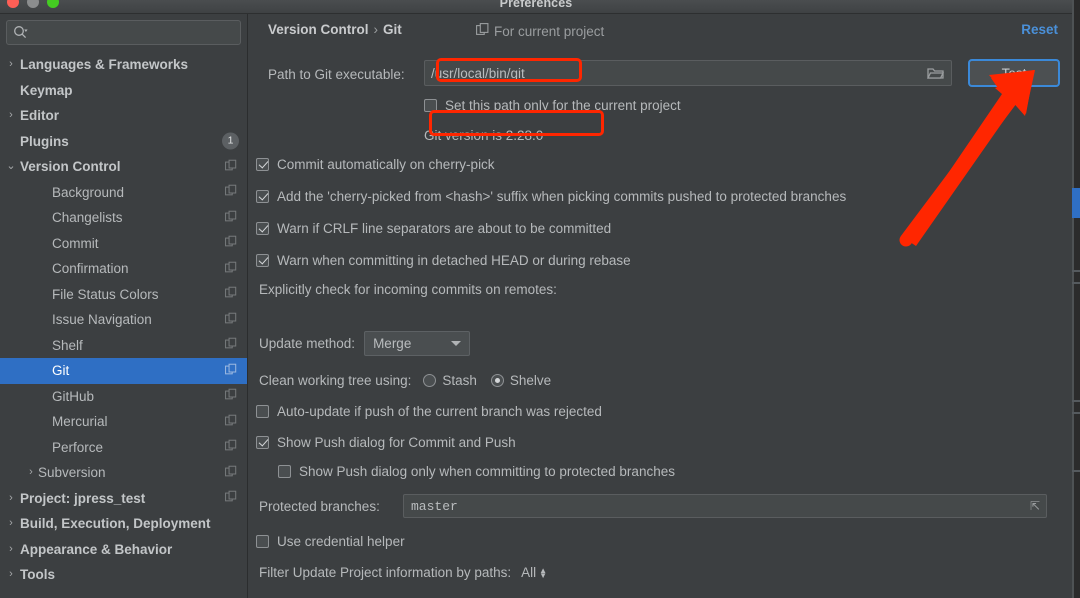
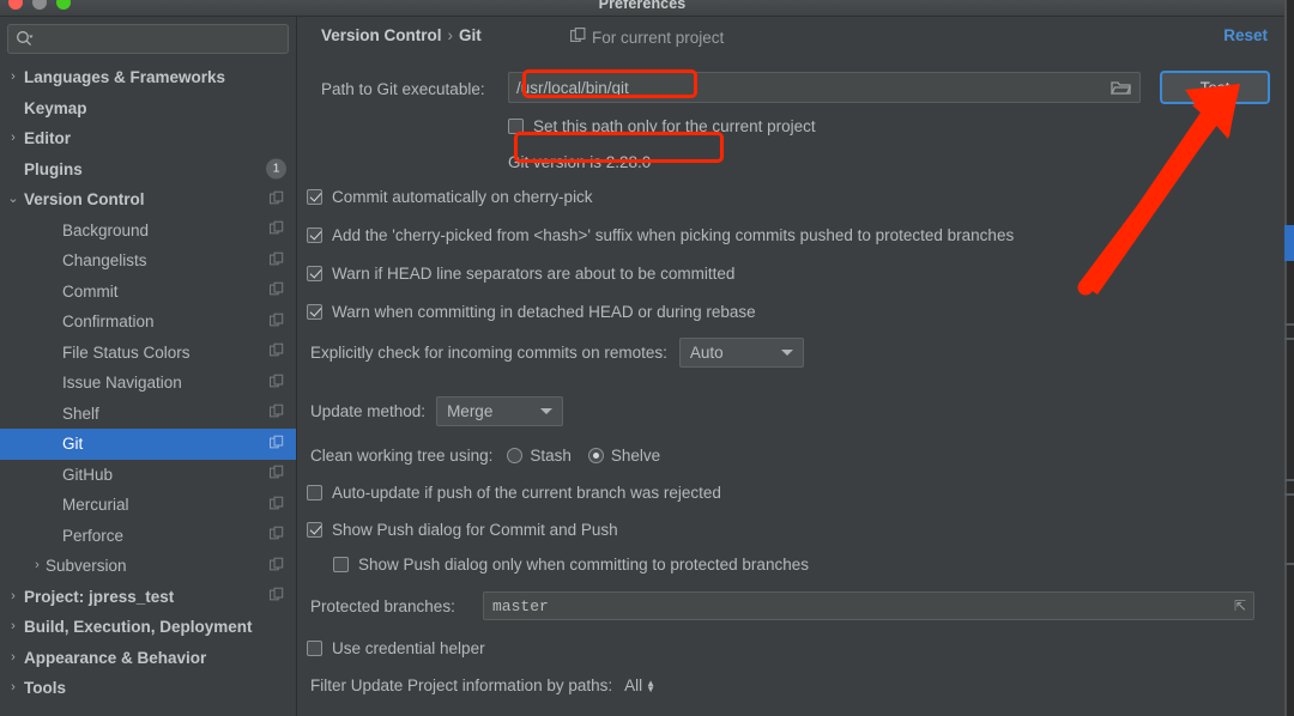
  Preferences
  ›
  Languages & Frameworks
  Keymap
  ›
  Editor
  Plugins
  1
  ⌄
  Version Control
  Background
  Changelists
  Commit
  Confirmation
  File Status Colors
  Issue Navigation
  Shelf
  Git
  GitHub
  Mercurial
  Perforce
  ›
  Subversion
  ›
  Project: jpress_test
  ›
  Build, Execution, Deployment
  ›
  Appearance & Behavior
  ›
  Tools
  Version Control › Git
  For current project
  Reset
  Path to Git executable:
  /usr/local/bin/git
  Set this path only for the current project
  Git version is 2.28.0
  Commit automatically on cherry-pick
  Add the 'cherry-picked from <hash>' suffix when picking commits pushed to protected branches
- Warn if CRLF line separators are about to be committed
+ Warn if HEAD line separators are about to be committed
  Warn when committing in detached HEAD or during rebase
  Explicitly check for incoming commits on remotes:
+ Auto
  Update method:
  Merge
  Clean working tree using:
  Stash
  Shelve
  Auto-update if push of the current branch was rejected
  Show Push dialog for Commit and Push
  Show Push dialog only when committing to protected branches
  Protected branches:
  master
  ⇱
  Use credential helper
  Filter Update Project information by paths:
  All
  ▲
  ▼
